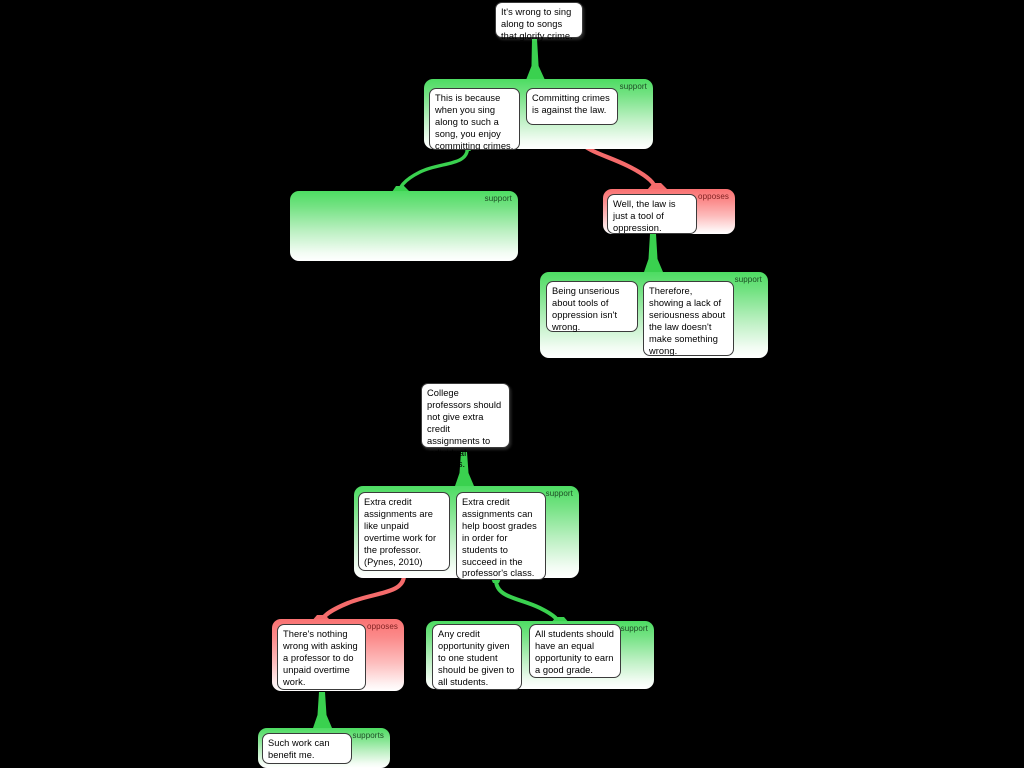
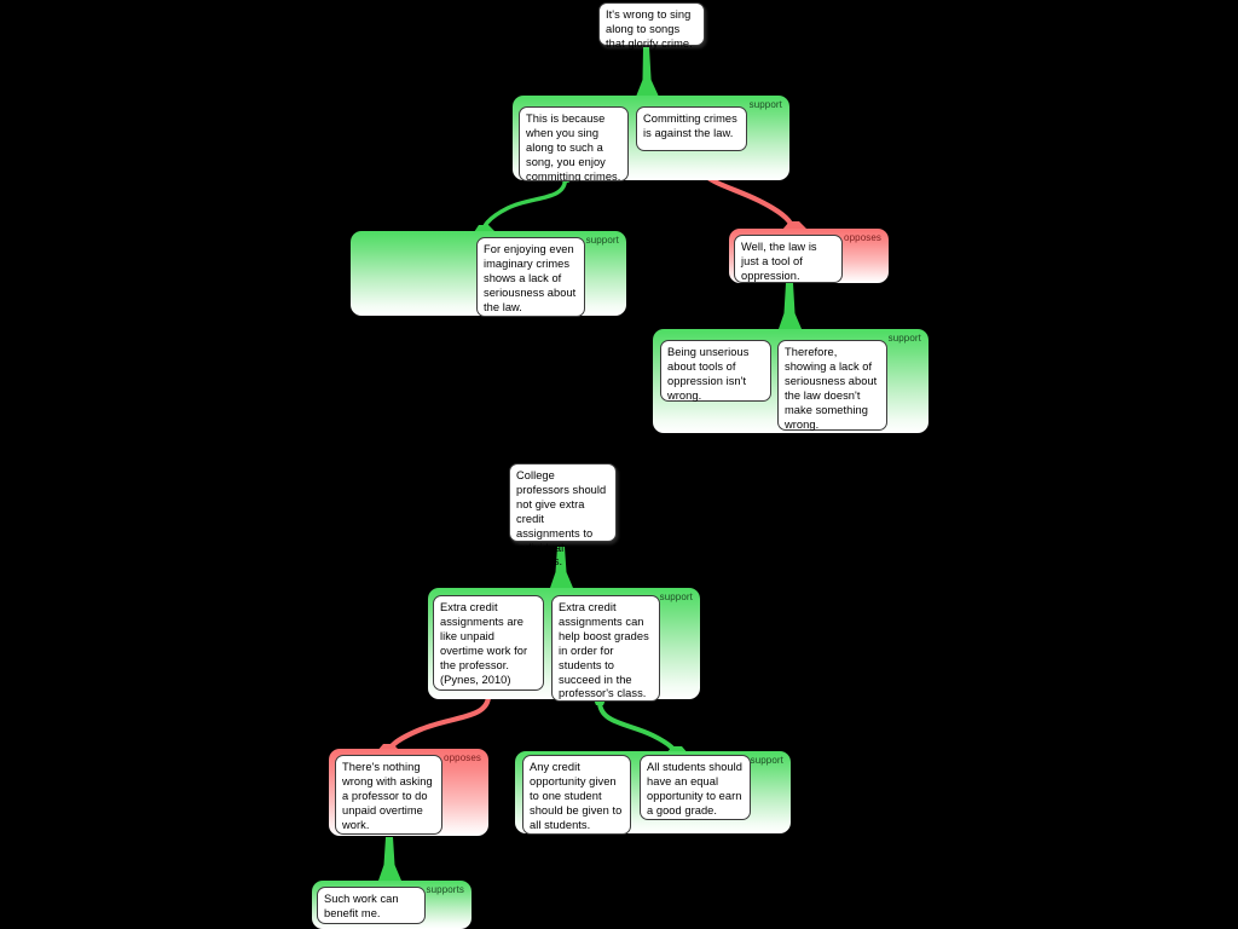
  It's wrong to sing along to songs that glorify crime.
  support
  This is because when you sing along to such a song, you enjoy committing crimes.
  Committing crimes is against the law.
  support
+ For enjoying even imaginary crimes shows a lack of seriousness about the law.
  opposes
  Well, the law is just a tool of oppression.
  support
  Being unserious about tools of oppression isn't wrong.
  Therefore, showing a lack of seriousness about the law doesn't make something wrong.
  College professors should not give extra credit assignments to individual students.
  support
  Extra credit assignments are like unpaid overtime work for the professor. (Pynes, 2010)
  Extra credit assignments can help boost grades in order for students to succeed in the professor's class.
  opposes
  There's nothing wrong with asking a professor to do unpaid overtime work.
  support
  Any credit opportunity given to one student should be given to all students.
  All students should have an equal opportunity to earn a good grade.
  supports
  Such work can benefit me.
